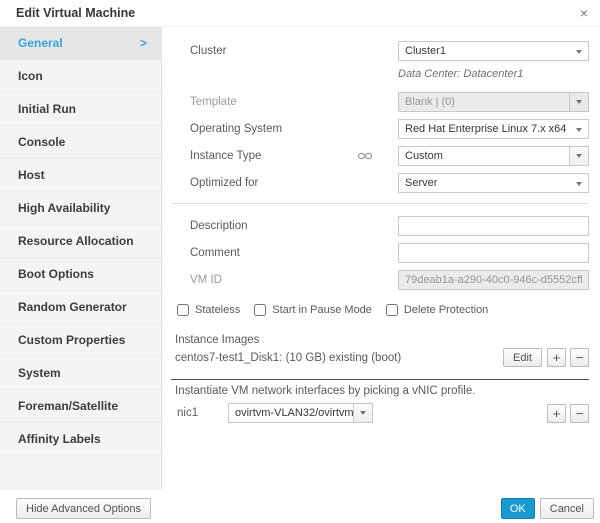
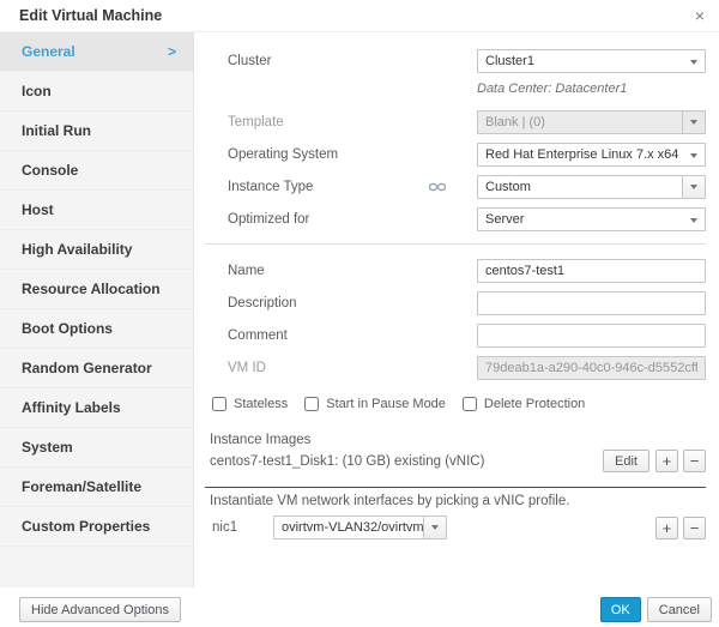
  Edit Virtual Machine
  ×
  General
  >
  Icon
  Initial Run
  Console
  Host
  High Availability
  Resource Allocation
  Boot Options
  Random Generator
- Custom Properties
+ Affinity Labels
  System
  Foreman/Satellite
- Affinity Labels
+ Custom Properties
  Cluster
  Cluster1
  Data Center: Datacenter1
  Template
  Blank | (0)
  Operating System
  Red Hat Enterprise Linux 7.x x64
  Instance Type
  Custom
  Optimized for
  Server
+ Name
+ centos7-test1
  Description
  Comment
  VM ID
  79deab1a-a290-40c0-946c-d5552cff
  Stateless
  Start in Pause Mode
  Delete Protection
  Instance Images
- centos7-test1_Disk1: (10 GB) existing (boot)
+ centos7-test1_Disk1: (10 GB) existing (vNIC)
  Edit
  +
  −
  Instantiate VM network interfaces by picking a vNIC profile.
  nic1
  ovirtvm-VLAN32/ovirtvm
  +
  −
  Hide Advanced Options
  OK
  Cancel
